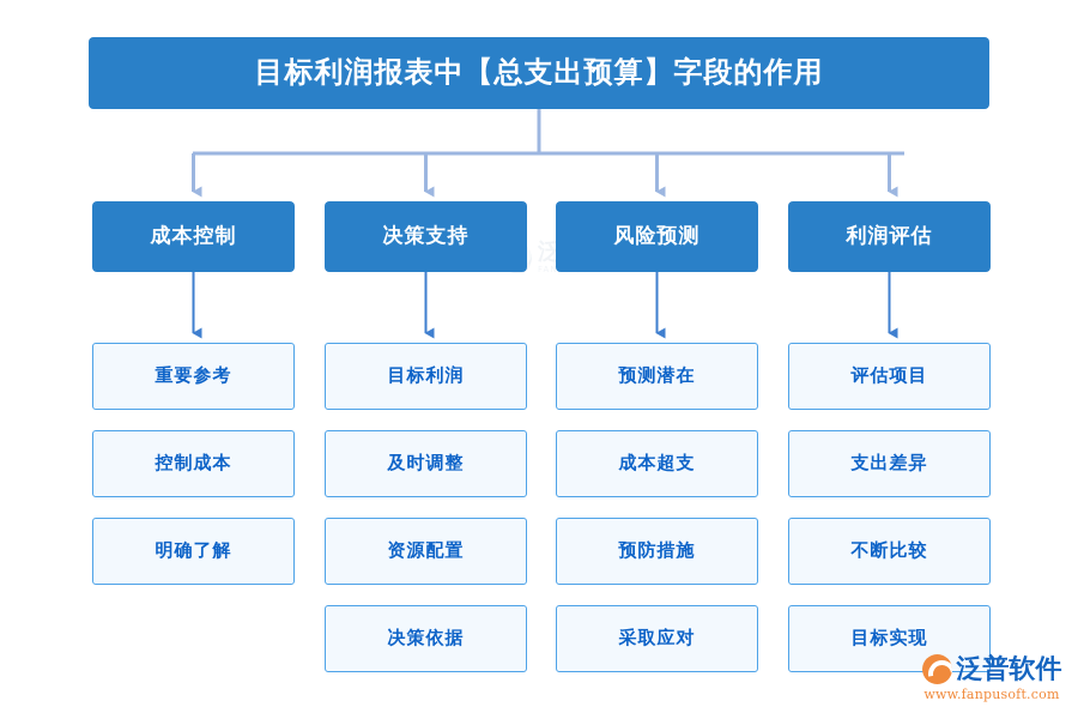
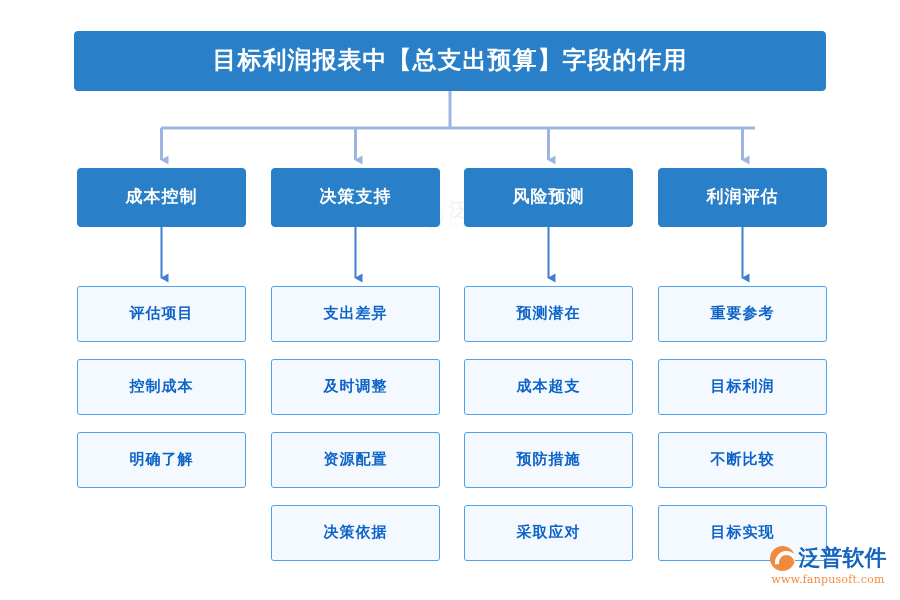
  目标利润报表中【总支出预算】字段的作用
  成本控制
- 重要参考
+ 评估项目
  控制成本
  明确了解
  决策支持
- 目标利润
+ 支出差异
  及时调整
  资源配置
  决策依据
  风险预测
  预测潜在
  成本超支
  预防措施
  采取应对
  利润评估
- 评估项目
+ 重要参考
- 支出差异
+ 目标利润
  不断比较
  目标实现
  泛普软件
  www.fanpusoft.com
